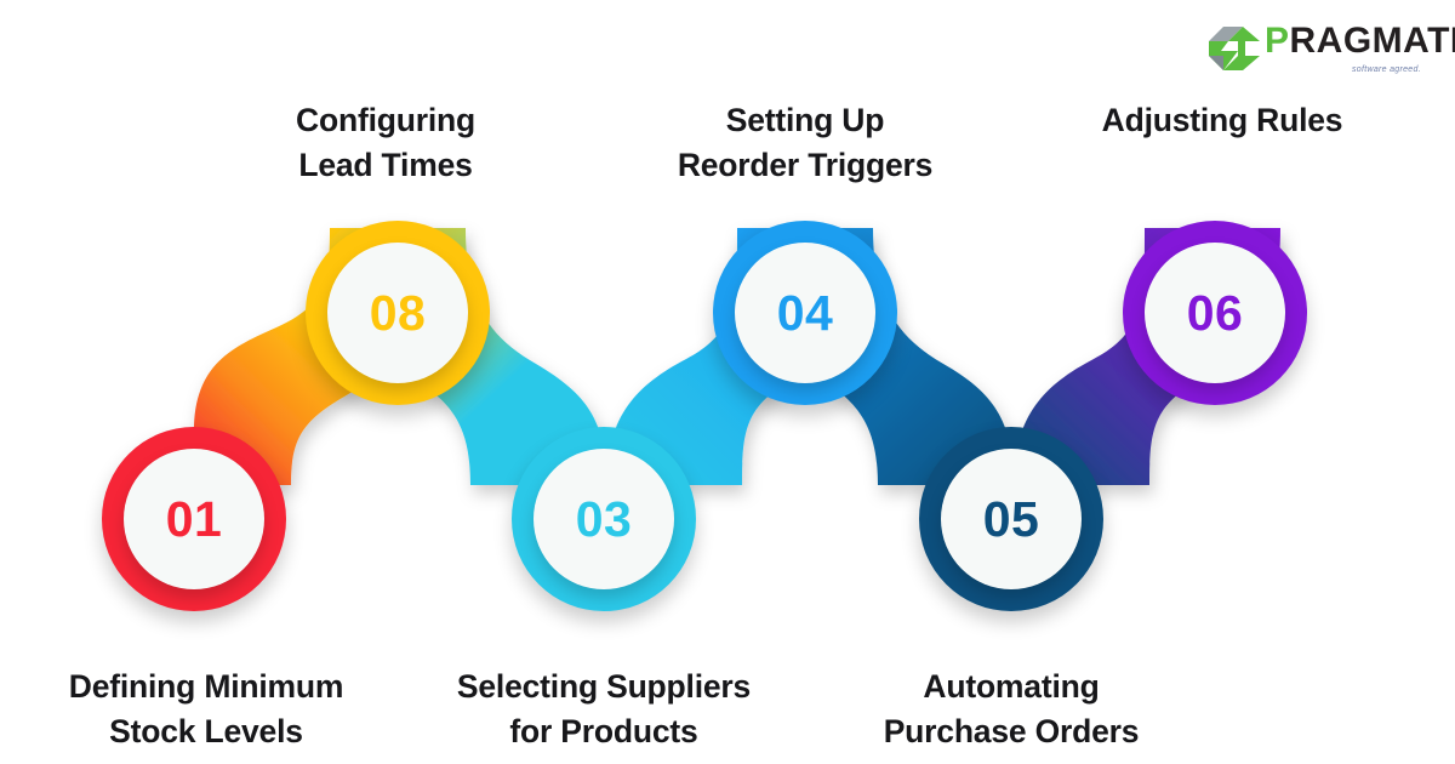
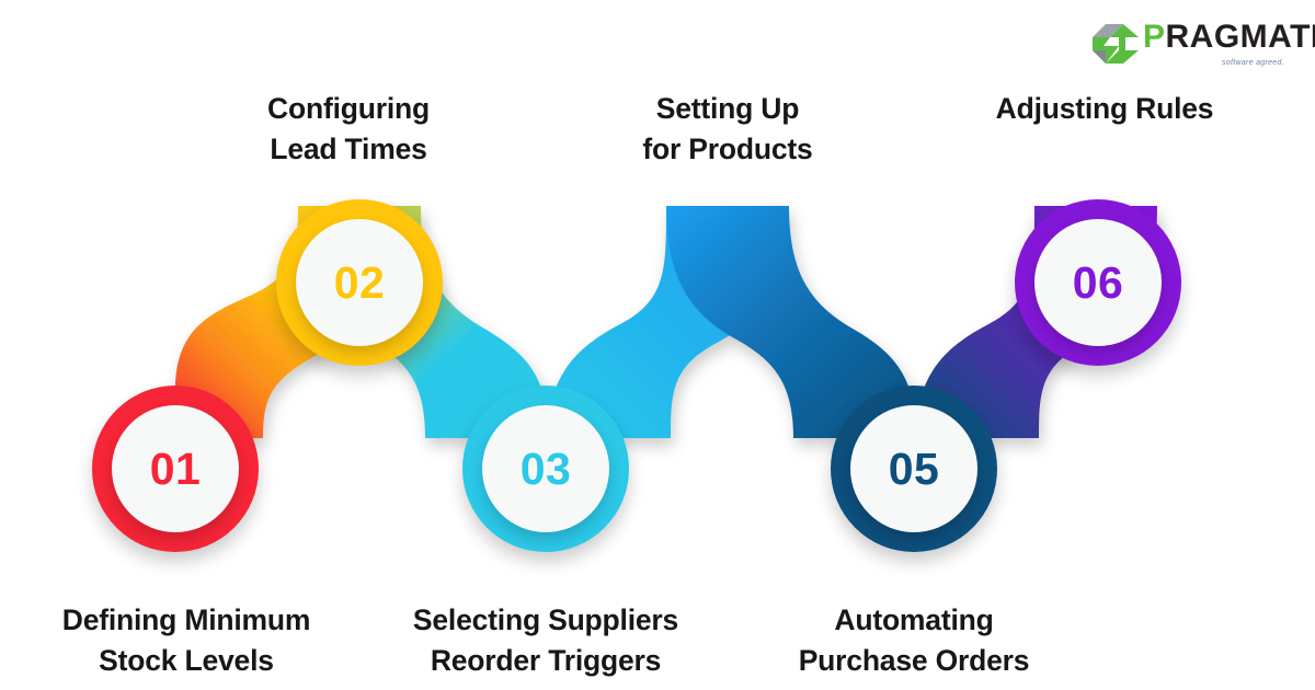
  PRAGMAT
  01
- 08
+ 02
  03
- 04
  05
  06
  Defining Minimum
  Stock Levels
  Configuring
  Lead Times
  Selecting Suppliers
- for Products
+ Reorder Triggers
  Setting Up
- Reorder Triggers
+ for Products
  Automating
  Purchase Orders
  Adjusting Rules
